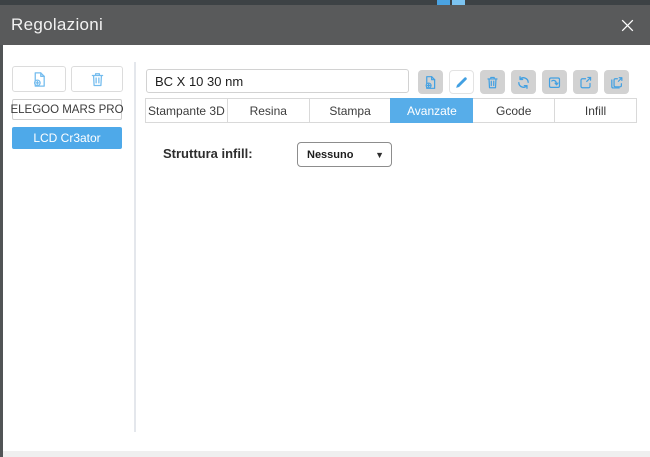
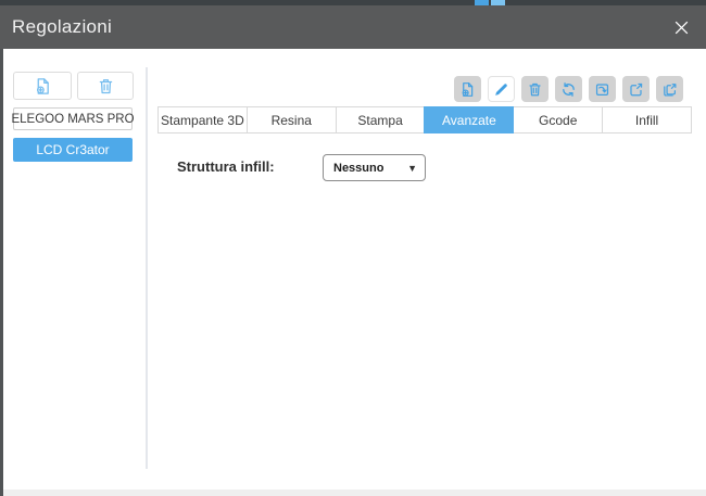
  Regolazioni
  ELEGOO MARS PRO
  LCD Cr3ator
- BC X 10 30 nm
  Stampante 3D
  Resina
  Stampa
  Avanzate
  Gcode
  Infill
  Struttura infill:
  Nessuno
  ▼
